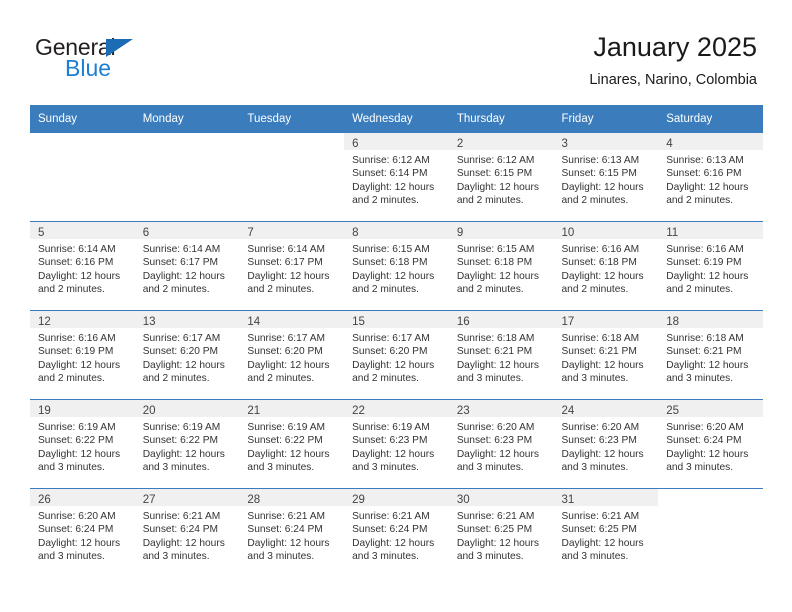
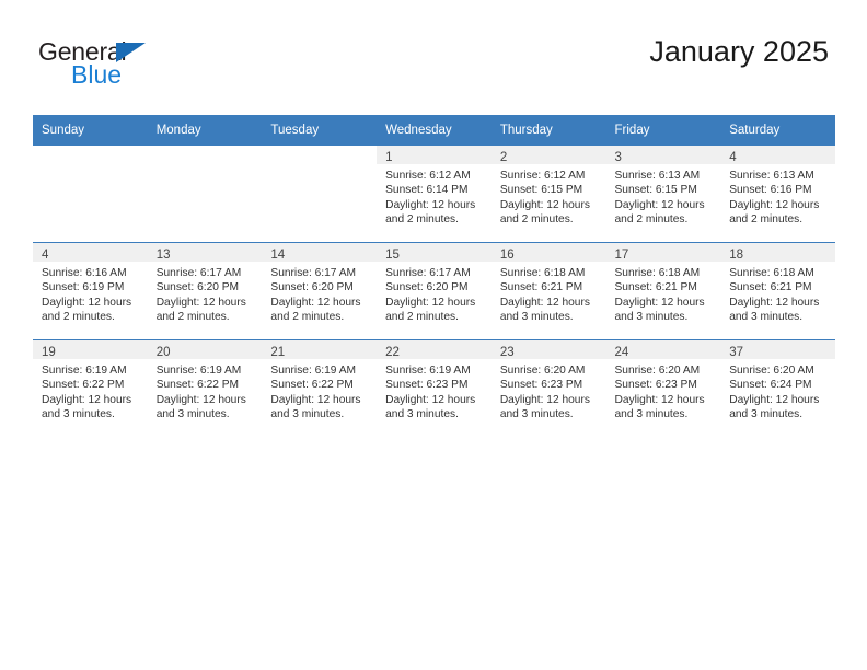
  General
  Blue
  January 2025
- Linares, Narino, Colombia
  Sunday	Monday	Tuesday	Wednesday	Thursday	Friday	Saturday
- 			6Sunrise: 6:12 AMSunset: 6:14 PMDaylight: 12 hoursand 2 minutes.	2Sunrise: 6:12 AMSunset: 6:15 PMDaylight: 12 hoursand 2 minutes.	3Sunrise: 6:13 AMSunset: 6:15 PMDaylight: 12 hoursand 2 minutes.	4Sunrise: 6:13 AMSunset: 6:16 PMDaylight: 12 hoursand 2 minutes.
+ 			1Sunrise: 6:12 AMSunset: 6:14 PMDaylight: 12 hoursand 2 minutes.	2Sunrise: 6:12 AMSunset: 6:15 PMDaylight: 12 hoursand 2 minutes.	3Sunrise: 6:13 AMSunset: 6:15 PMDaylight: 12 hoursand 2 minutes.	4Sunrise: 6:13 AMSunset: 6:16 PMDaylight: 12 hoursand 2 minutes.
- 5Sunrise: 6:14 AMSunset: 6:16 PMDaylight: 12 hoursand 2 minutes.	6Sunrise: 6:14 AMSunset: 6:17 PMDaylight: 12 hoursand 2 minutes.	7Sunrise: 6:14 AMSunset: 6:17 PMDaylight: 12 hoursand 2 minutes.	8Sunrise: 6:15 AMSunset: 6:18 PMDaylight: 12 hoursand 2 minutes.	9Sunrise: 6:15 AMSunset: 6:18 PMDaylight: 12 hoursand 2 minutes.	10Sunrise: 6:16 AMSunset: 6:18 PMDaylight: 12 hoursand 2 minutes.	11Sunrise: 6:16 AMSunset: 6:19 PMDaylight: 12 hoursand 2 minutes.
- 12Sunrise: 6:16 AMSunset: 6:19 PMDaylight: 12 hoursand 2 minutes.	13Sunrise: 6:17 AMSunset: 6:20 PMDaylight: 12 hoursand 2 minutes.	14Sunrise: 6:17 AMSunset: 6:20 PMDaylight: 12 hoursand 2 minutes.	15Sunrise: 6:17 AMSunset: 6:20 PMDaylight: 12 hoursand 2 minutes.	16Sunrise: 6:18 AMSunset: 6:21 PMDaylight: 12 hoursand 3 minutes.	17Sunrise: 6:18 AMSunset: 6:21 PMDaylight: 12 hoursand 3 minutes.	18Sunrise: 6:18 AMSunset: 6:21 PMDaylight: 12 hoursand 3 minutes.
+ 4Sunrise: 6:16 AMSunset: 6:19 PMDaylight: 12 hoursand 2 minutes.	13Sunrise: 6:17 AMSunset: 6:20 PMDaylight: 12 hoursand 2 minutes.	14Sunrise: 6:17 AMSunset: 6:20 PMDaylight: 12 hoursand 2 minutes.	15Sunrise: 6:17 AMSunset: 6:20 PMDaylight: 12 hoursand 2 minutes.	16Sunrise: 6:18 AMSunset: 6:21 PMDaylight: 12 hoursand 3 minutes.	17Sunrise: 6:18 AMSunset: 6:21 PMDaylight: 12 hoursand 3 minutes.	18Sunrise: 6:18 AMSunset: 6:21 PMDaylight: 12 hoursand 3 minutes.
- 19Sunrise: 6:19 AMSunset: 6:22 PMDaylight: 12 hoursand 3 minutes.	20Sunrise: 6:19 AMSunset: 6:22 PMDaylight: 12 hoursand 3 minutes.	21Sunrise: 6:19 AMSunset: 6:22 PMDaylight: 12 hoursand 3 minutes.	22Sunrise: 6:19 AMSunset: 6:23 PMDaylight: 12 hoursand 3 minutes.	23Sunrise: 6:20 AMSunset: 6:23 PMDaylight: 12 hoursand 3 minutes.	24Sunrise: 6:20 AMSunset: 6:23 PMDaylight: 12 hoursand 3 minutes.	25Sunrise: 6:20 AMSunset: 6:24 PMDaylight: 12 hoursand 3 minutes.
+ 19Sunrise: 6:19 AMSunset: 6:22 PMDaylight: 12 hoursand 3 minutes.	20Sunrise: 6:19 AMSunset: 6:22 PMDaylight: 12 hoursand 3 minutes.	21Sunrise: 6:19 AMSunset: 6:22 PMDaylight: 12 hoursand 3 minutes.	22Sunrise: 6:19 AMSunset: 6:23 PMDaylight: 12 hoursand 3 minutes.	23Sunrise: 6:20 AMSunset: 6:23 PMDaylight: 12 hoursand 3 minutes.	24Sunrise: 6:20 AMSunset: 6:23 PMDaylight: 12 hoursand 3 minutes.	37Sunrise: 6:20 AMSunset: 6:24 PMDaylight: 12 hoursand 3 minutes.
- 26Sunrise: 6:20 AMSunset: 6:24 PMDaylight: 12 hoursand 3 minutes.	27Sunrise: 6:21 AMSunset: 6:24 PMDaylight: 12 hoursand 3 minutes.	28Sunrise: 6:21 AMSunset: 6:24 PMDaylight: 12 hoursand 3 minutes.	29Sunrise: 6:21 AMSunset: 6:24 PMDaylight: 12 hoursand 3 minutes.	30Sunrise: 6:21 AMSunset: 6:25 PMDaylight: 12 hoursand 3 minutes.	31Sunrise: 6:21 AMSunset: 6:25 PMDaylight: 12 hoursand 3 minutes.
